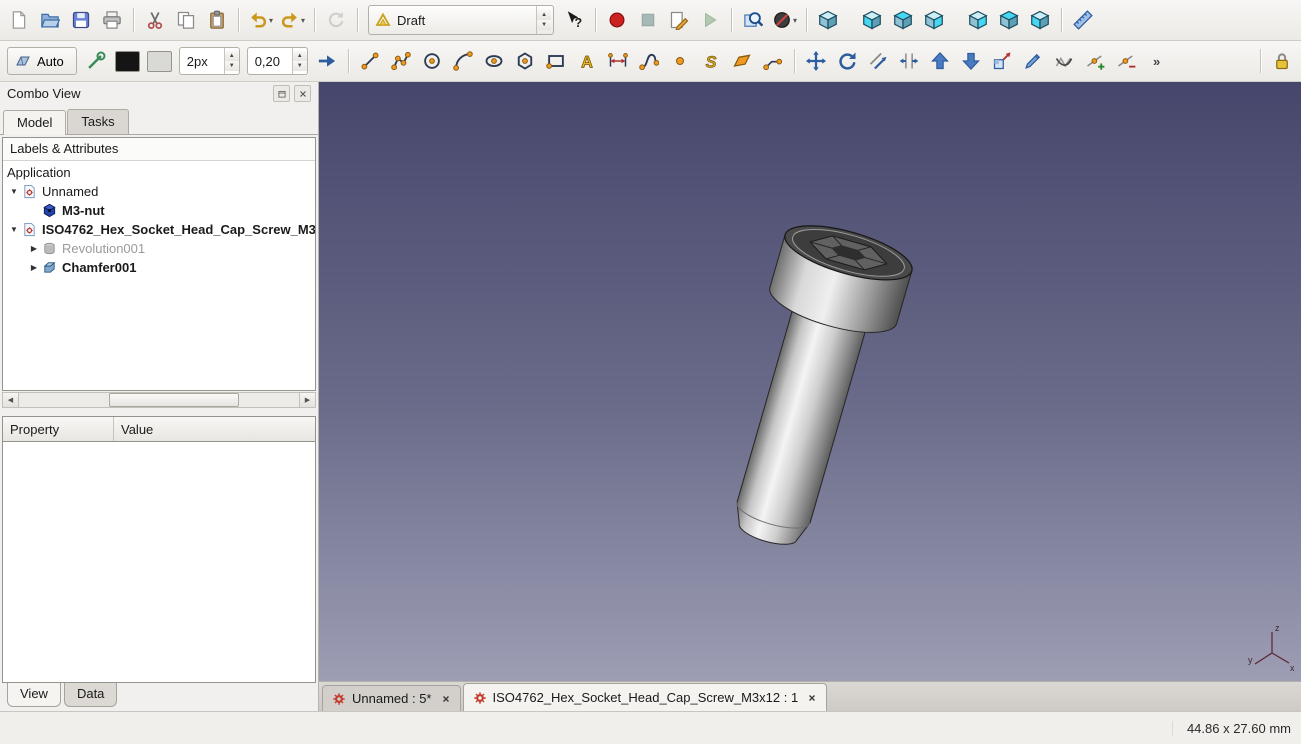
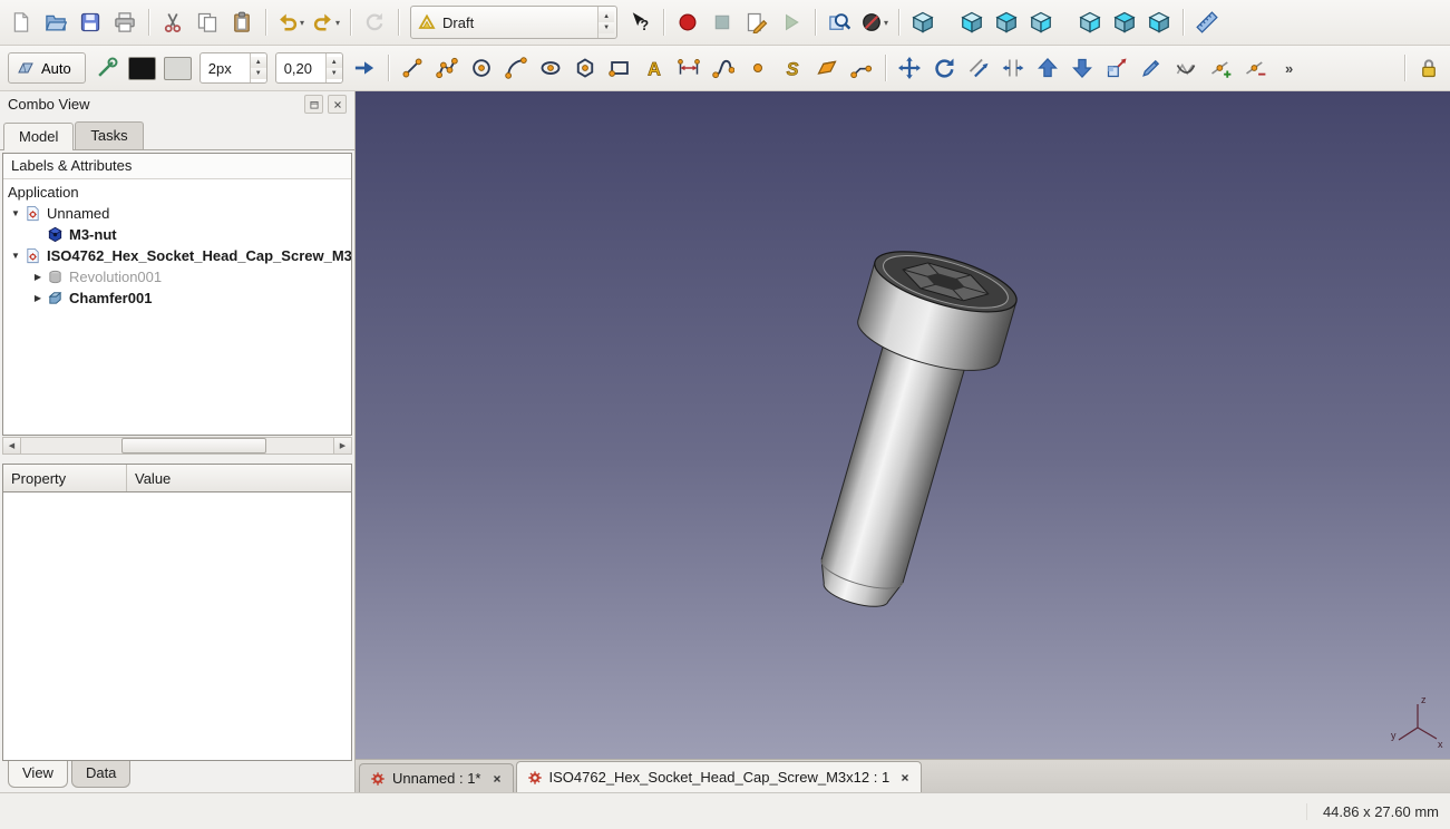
  ▾
  ▾
  Draft
  ?
  ▾
  Auto
  2px
  0,20
  A
  S
  »
  Combo View
  Model
  Tasks
  Labels & Attributes
  Application
  ▼
  Unnamed
  M3-nut
  ▼
  ISO4762_Hex_Socket_Head_Cap_Screw_M3
  ▶
  Revolution001
  ▶
  Chamfer001
  Property
  Value
  View
  Data
  z
  y
  x
- Unnamed : 5*
+ Unnamed : 1*
  ISO4762_Hex_Socket_Head_Cap_Screw_M3x12 : 1
  44.86 x 27.60 mm
